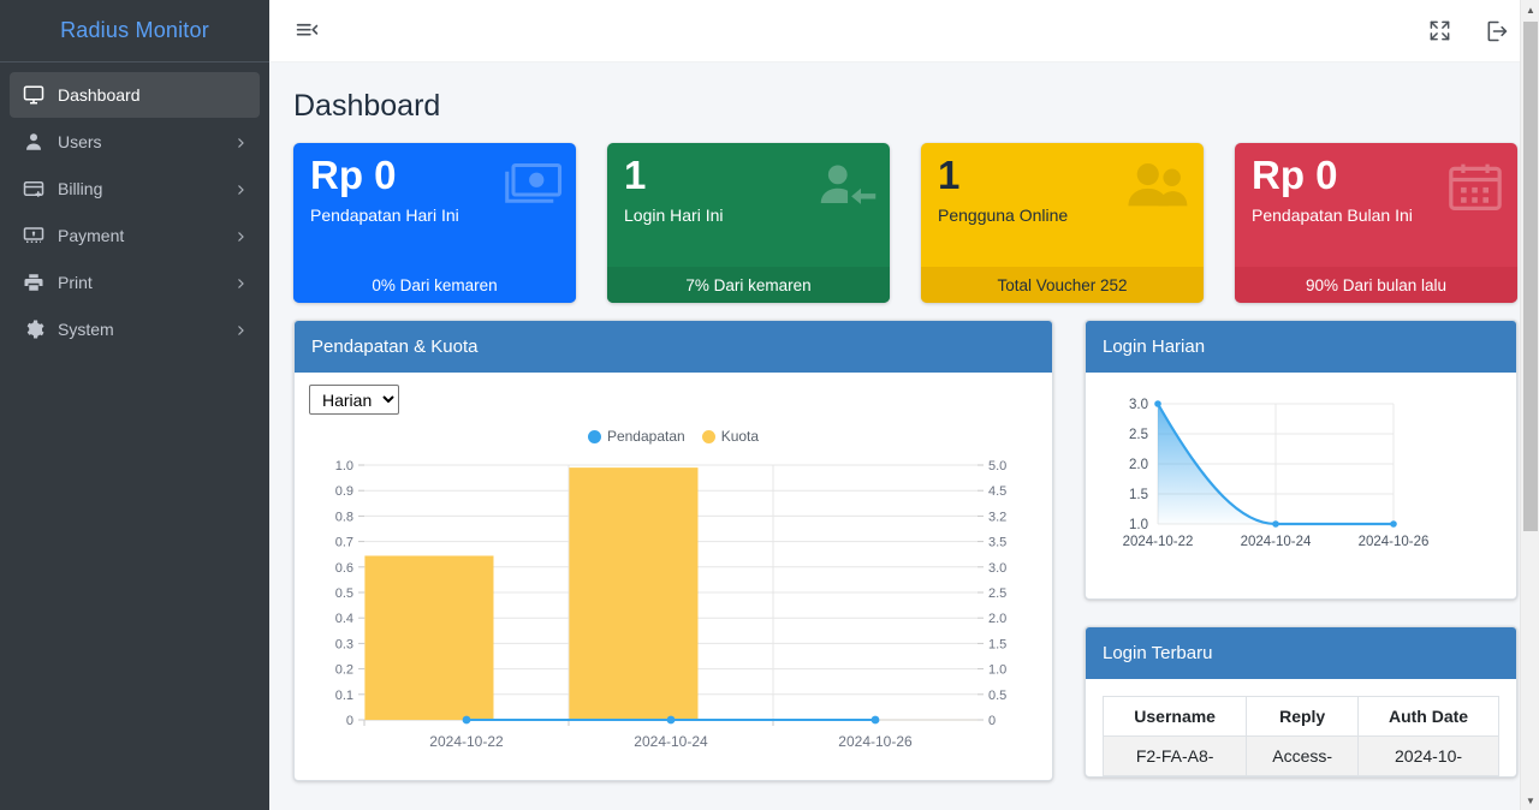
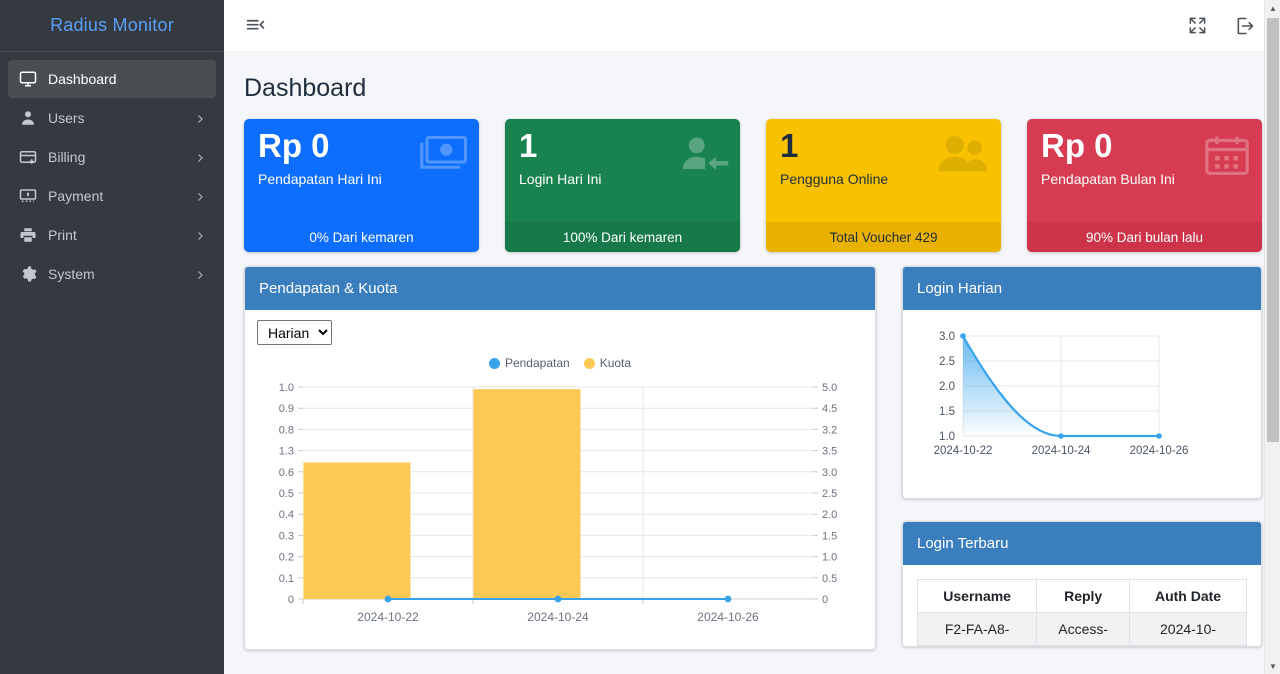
  Radius Monitor
  Dashboard
  Users
  Billing
  Payment
  Print
  System
  Dashboard
  Rp 0
  Pendapatan Hari Ini
  0% Dari kemaren
  1
  Login Hari Ini
- 7% Dari kemaren
+ 100% Dari kemaren
  1
  Pengguna Online
- Total Voucher 252
+ Total Voucher 429
  Rp 0
  Pendapatan Bulan Ini
  90% Dari bulan lalu
  Pendapatan & Kuota
  Harian
  Pendapatan
  Kuota
  0
  0
  0.1
  0.5
  0.2
  1.0
  0.3
  1.5
  0.4
  2.0
  0.5
  2.5
  0.6
  3.0
- 0.7
+ 1.3
  3.5
  0.8
  3.2
  0.9
  4.5
  1.0
  5.0
  2024-10-22
  2024-10-24
  2024-10-26
  Login Harian
  1.0
  1.5
  2.0
  2.5
  3.0
  2024-10-22
  2024-10-24
  2024-10-26
  Login Terbaru
  Username	Reply	Auth Date
  F2-FA-A8-	Access-	2024-10-
  ▲
  ▼
